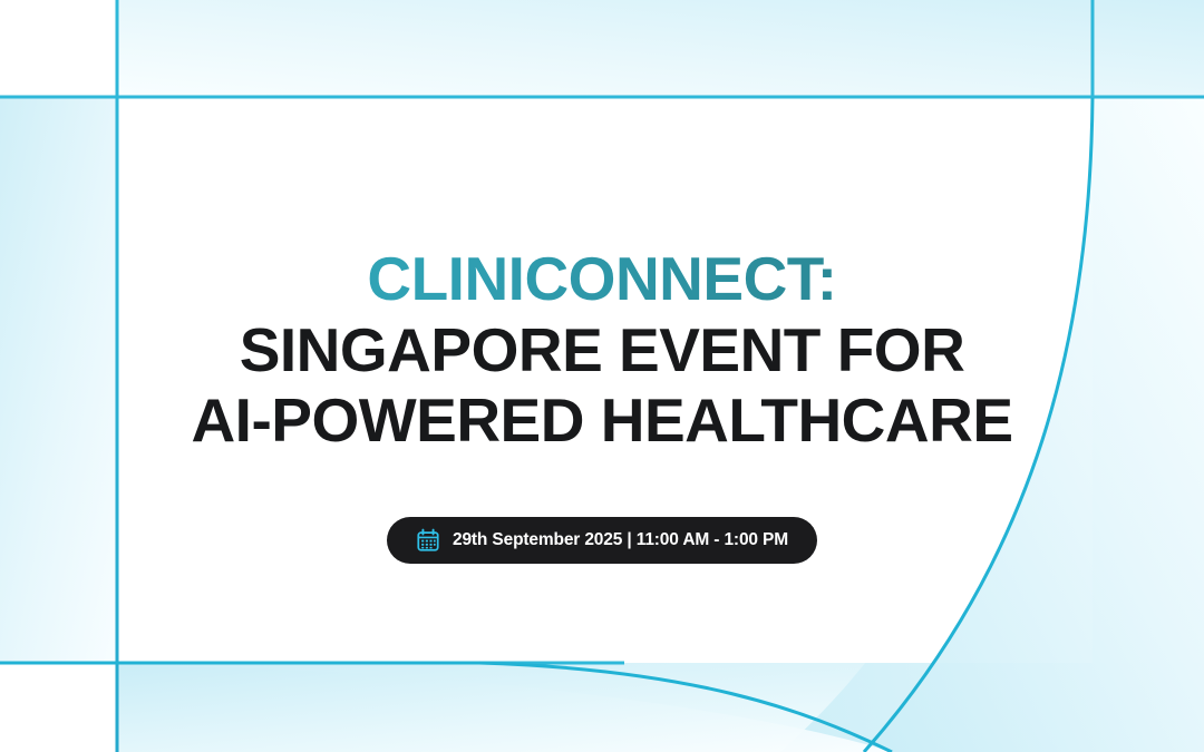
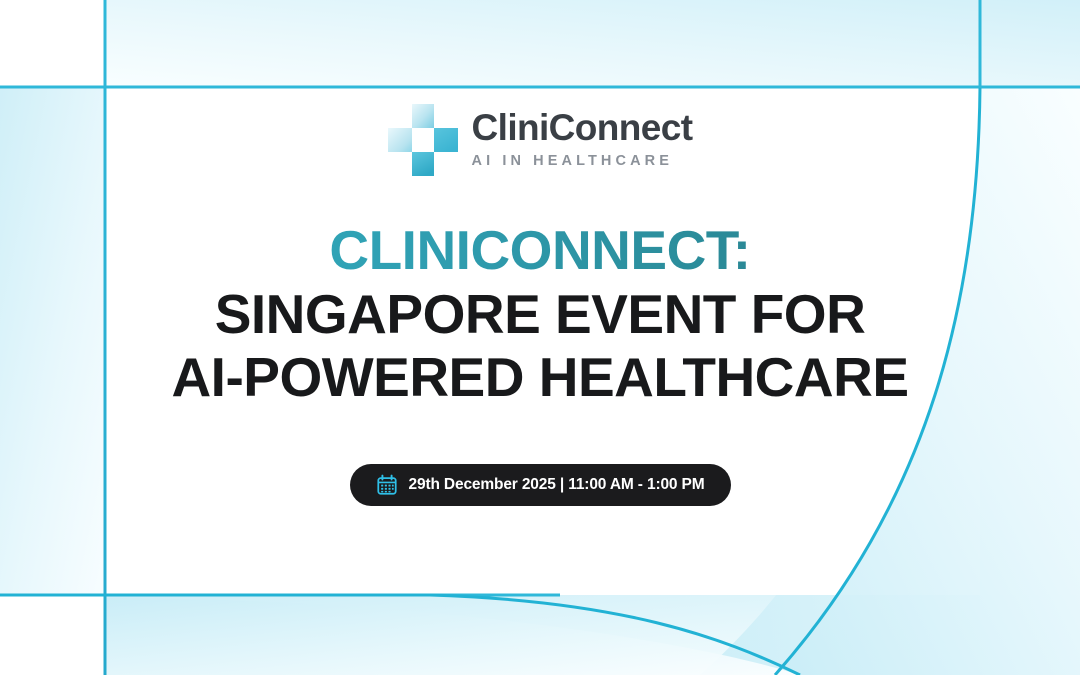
+ CliniConnect
+ AI IN HEALTHCARE
  CLINICONNECT:
  SINGAPORE EVENT FOR
  AI-POWERED HEALTHCARE
- 29th September 2025 | 11:00 AM - 1:00 PM
+ 29th December 2025 | 11:00 AM - 1:00 PM
